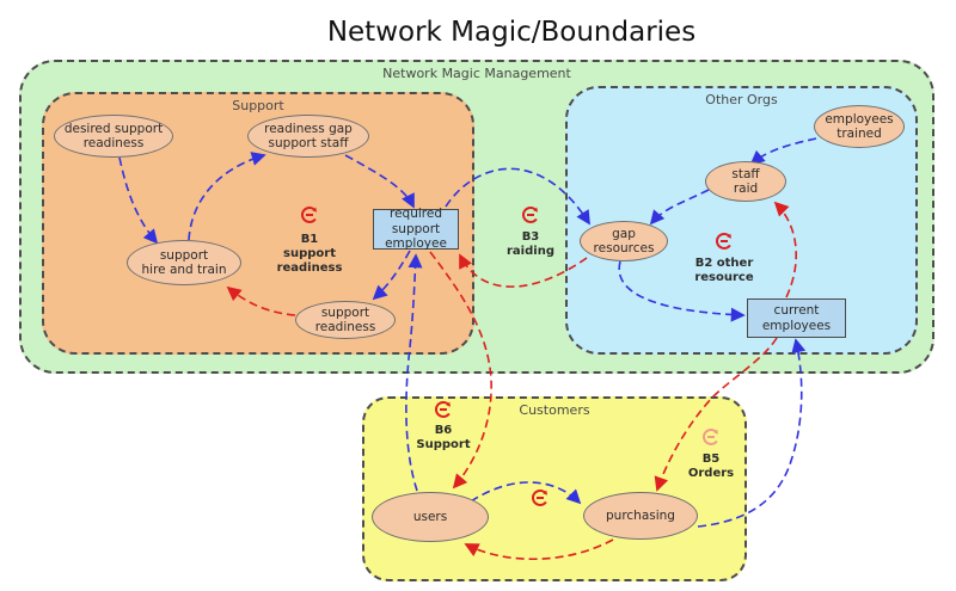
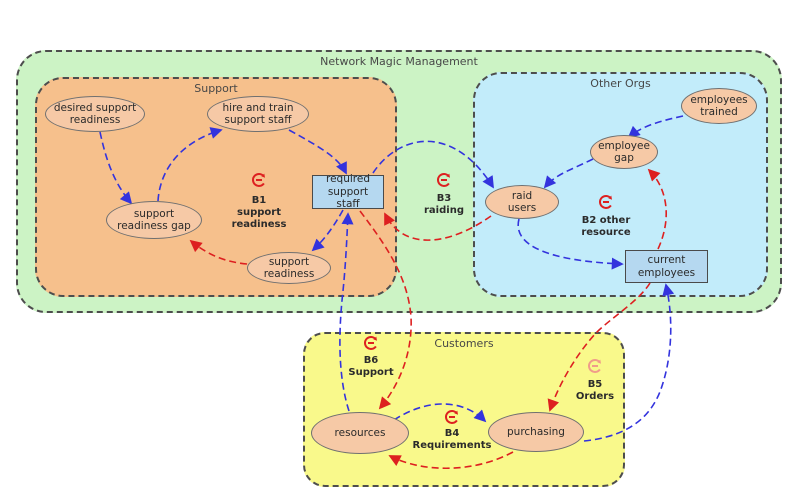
- Network Magic/Boundaries
  Network Magic Management
  Support
  Other Orgs
  Customers
  desired support
  readiness
- readiness gap
+ hire and train
  support staff
  support
- hire and train
+ readiness gap
  support
  readiness
- gap
+ raid
- resources
+ users
- staff
+ employee
- raid
+ gap
  employees
  trained
- users
+ resources
  purchasing
  required
  support
- employee
+ staff
  current
  employees
  B1
  support
  readiness
  B3
  raiding
  B2 other
  resource
  B6
  Support
  B5
  Orders
+ B4
+ Requirements
